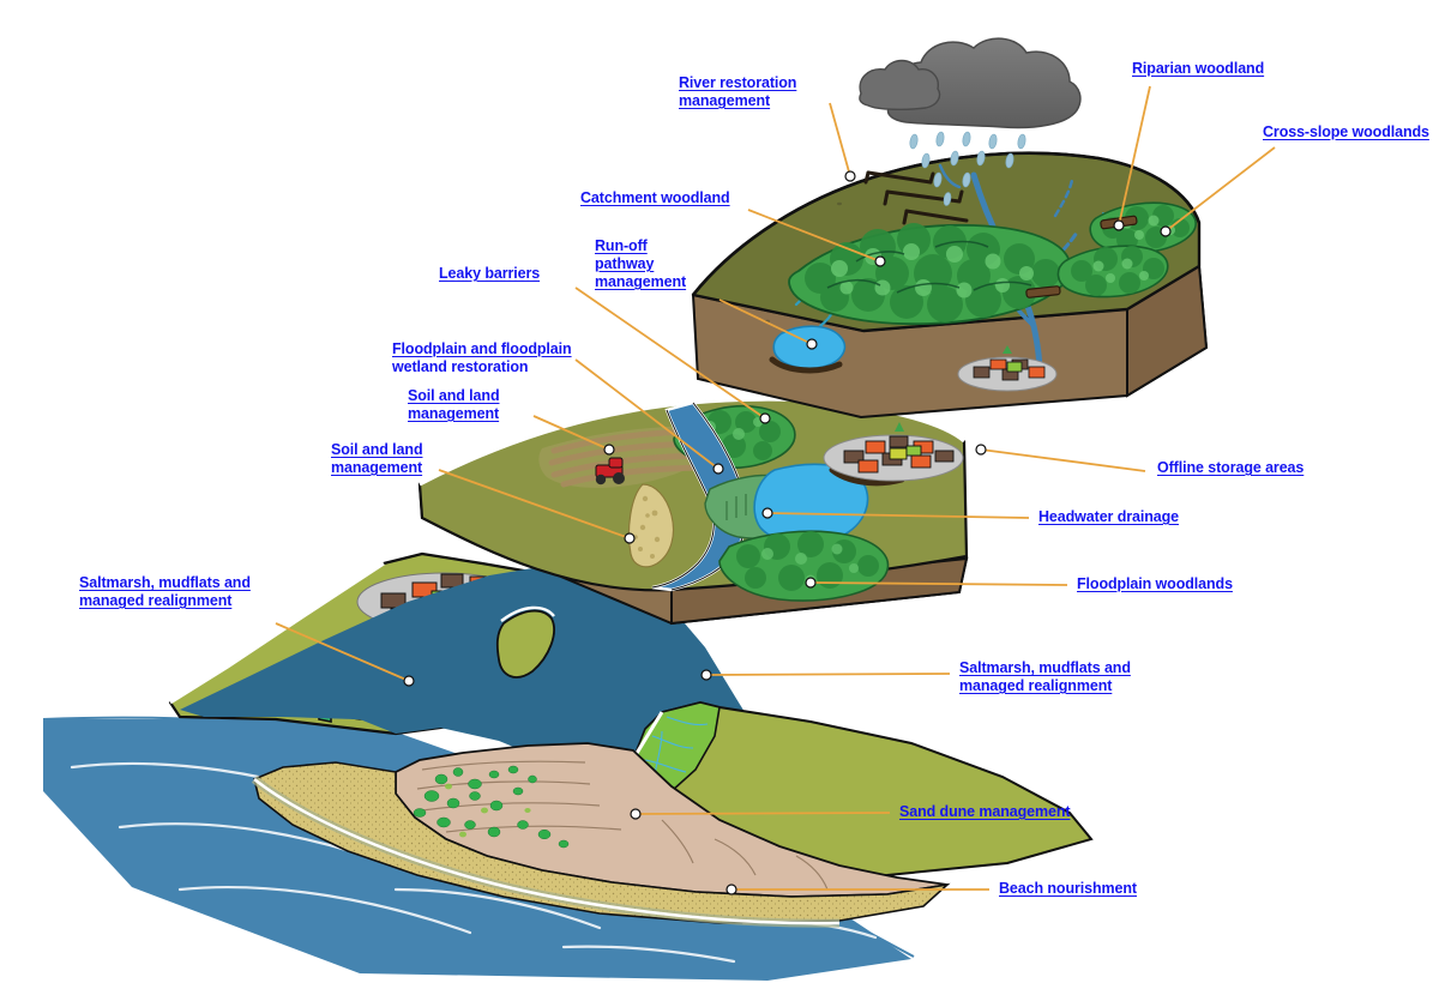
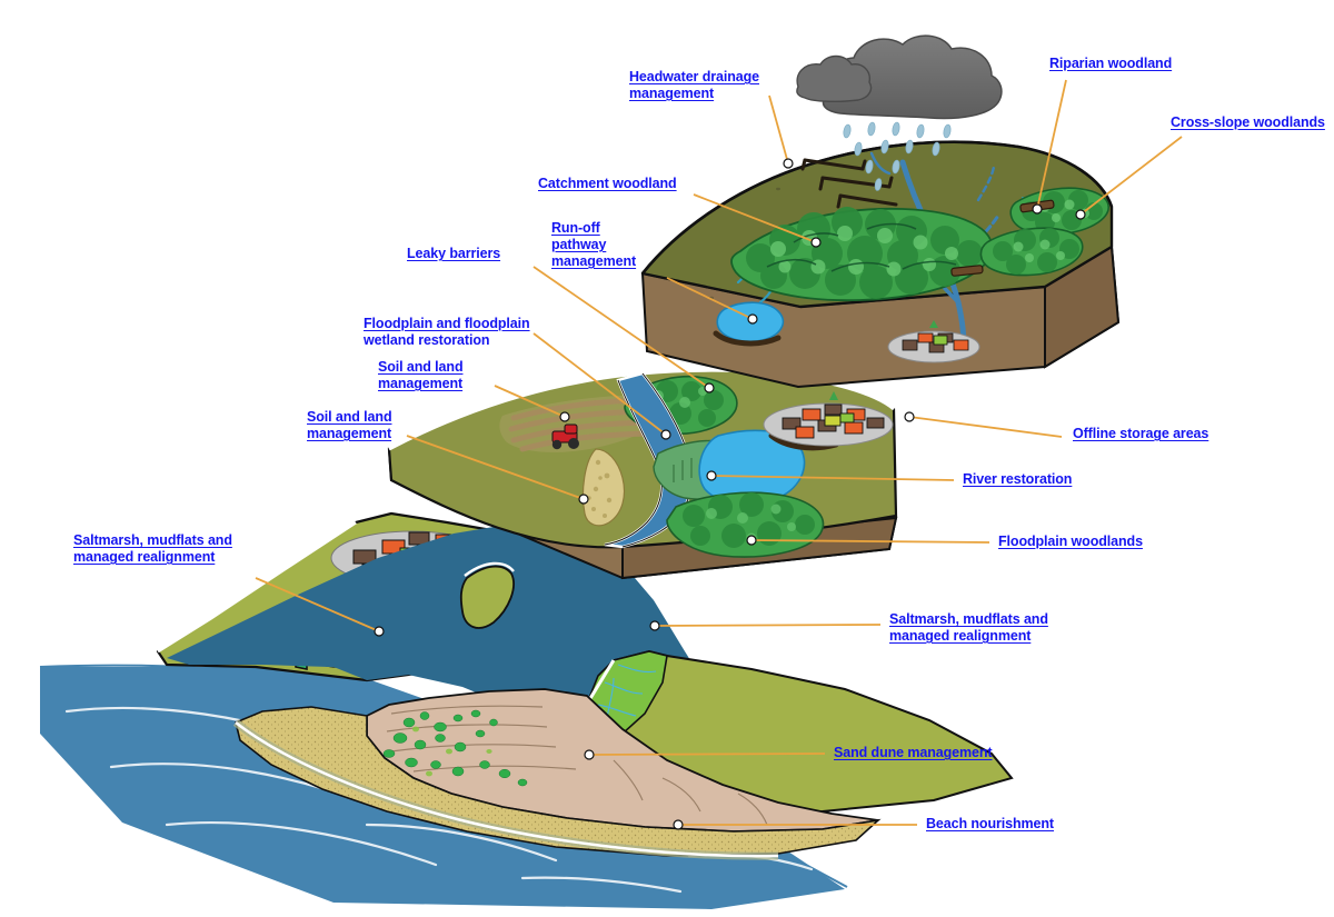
- River restoration
+ Headwater drainage
  management
  Riparian woodland
  Cross-slope woodlands
  Catchment woodland
  Run-off
  pathway
  management
  Leaky barriers
  Floodplain and floodplain
  wetland restoration
  Soil and land
  management
  Soil and land
  management
  Offline storage areas
- Headwater drainage
+ River restoration
  Floodplain woodlands
  Saltmarsh, mudflats and
  managed realignment
  Saltmarsh, mudflats and
  managed realignment
  Sand dune management
  Beach nourishment
